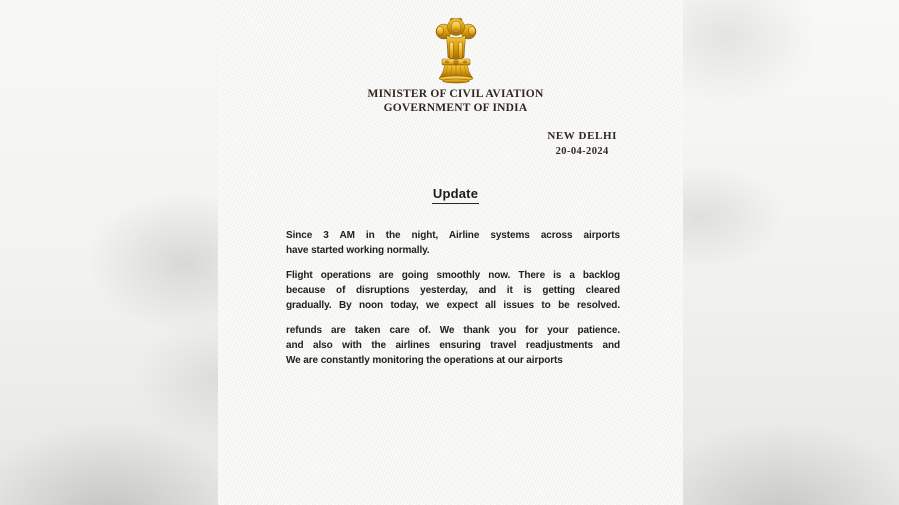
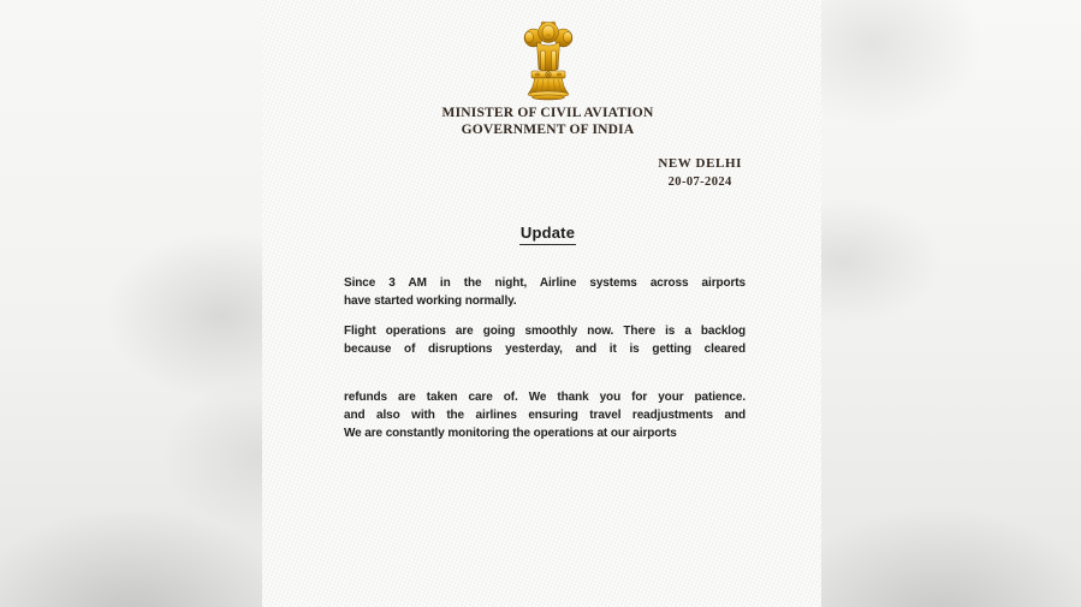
  MINISTER OF CIVIL AVIATION
  GOVERNMENT OF INDIA
  NEW DELHI
- 20-04-2024
+ 20-07-2024
  Update
  Since 3 AM in the night, Airline systems across airports
  have started working normally.
  Flight operations are going smoothly now. There is a backlog
  because of disruptions yesterday, and it is getting cleared
- gradually. By noon today, we expect all issues to be resolved.
  refunds are taken care of. We thank you for your patience.
  and also with the airlines ensuring travel readjustments and
  We are constantly monitoring the operations at our airports
